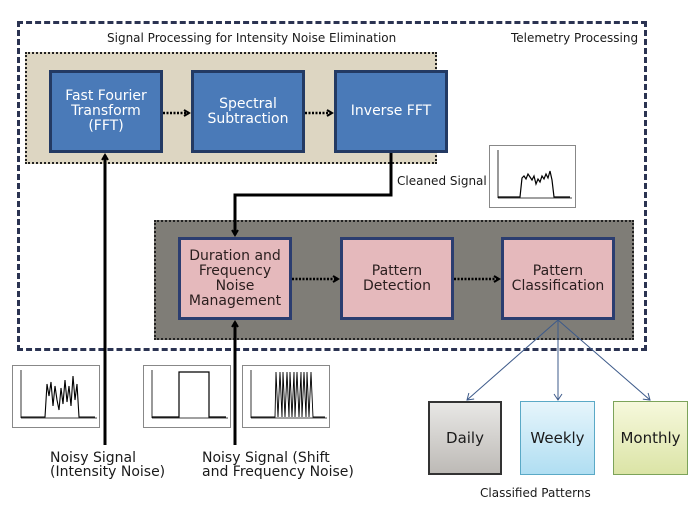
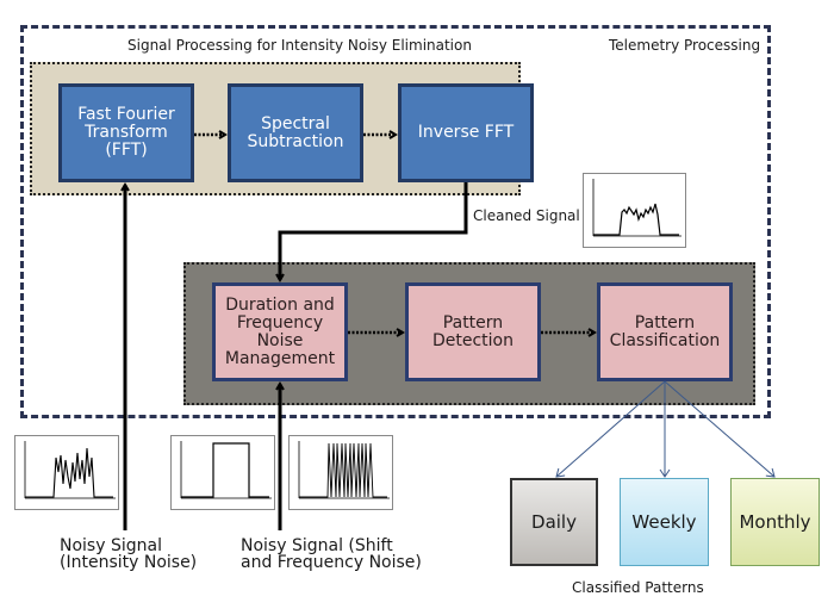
  Telemetry Processing
- Signal Processing for Intensity Noise Elimination
+ Signal Processing for Intensity Noisy Elimination
  Fast Fourier
  Transform
  (FFT)
  Spectral
  Subtraction
  Inverse FFT
  Duration and
  Frequency
  Noise
  Management
  Pattern
  Detection
  Pattern
  Classification
  Cleaned Signal
  Noisy Signal
  (Intensity Noise)
  Noisy Signal (Shift
  and Frequency Noise)
  Daily
  Weekly
  Monthly
  Classified Patterns
